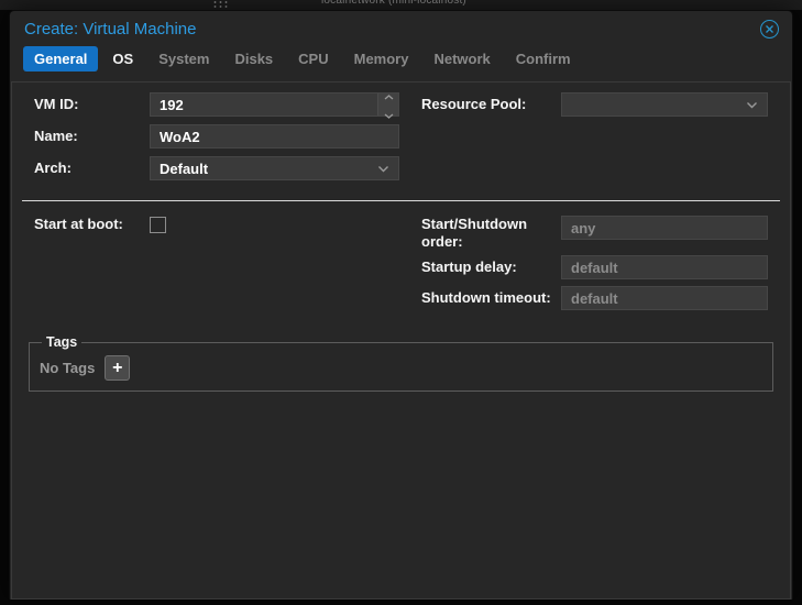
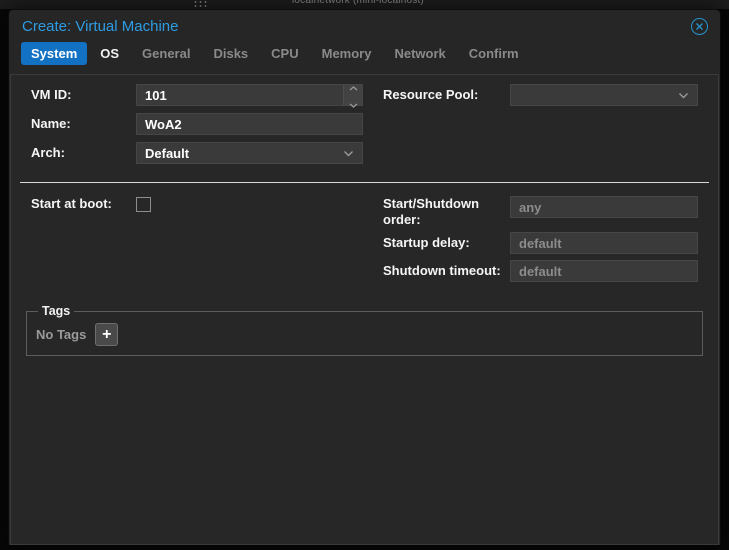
  localnetwork (mini-localhost)
  Create: Virtual Machine
- General
+ System
  OS
- System
+ General
  Disks
  CPU
  Memory
  Network
  Confirm
  VM ID:
- 192
+ 101
  Name:
  WoA2
  Arch:
  Default
  Resource Pool:
  Start at boot:
  Start/Shutdown order:
  any
  Startup delay:
  default
  Shutdown timeout:
  default
  Tags
  No Tags
  +
